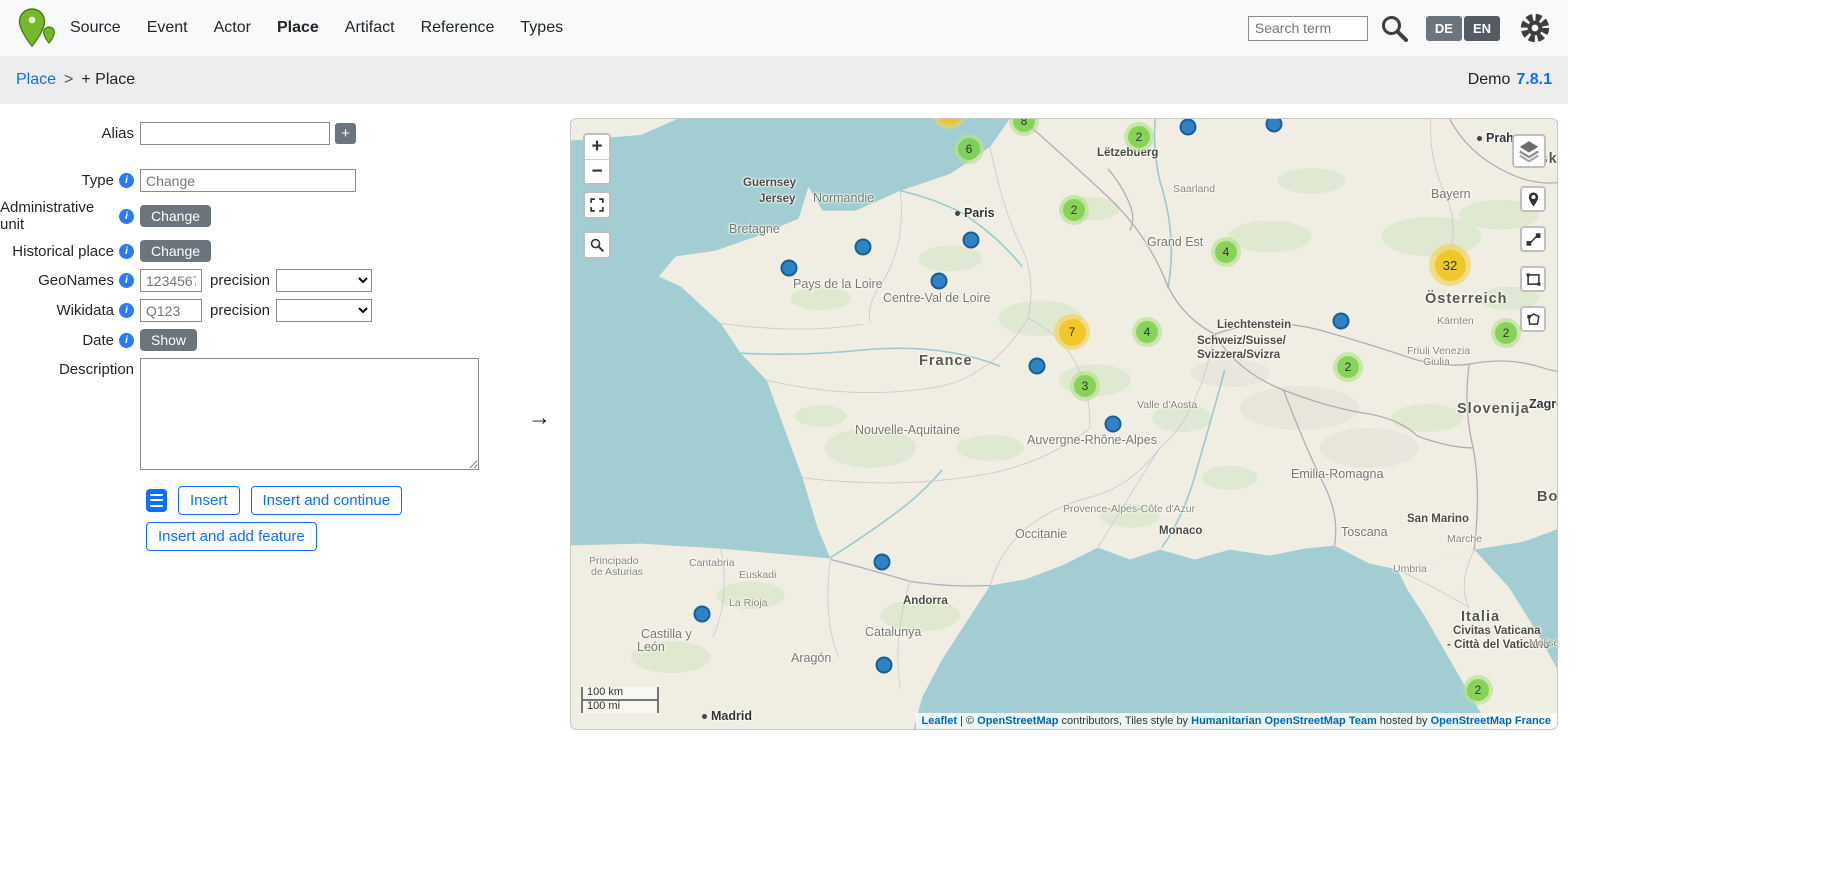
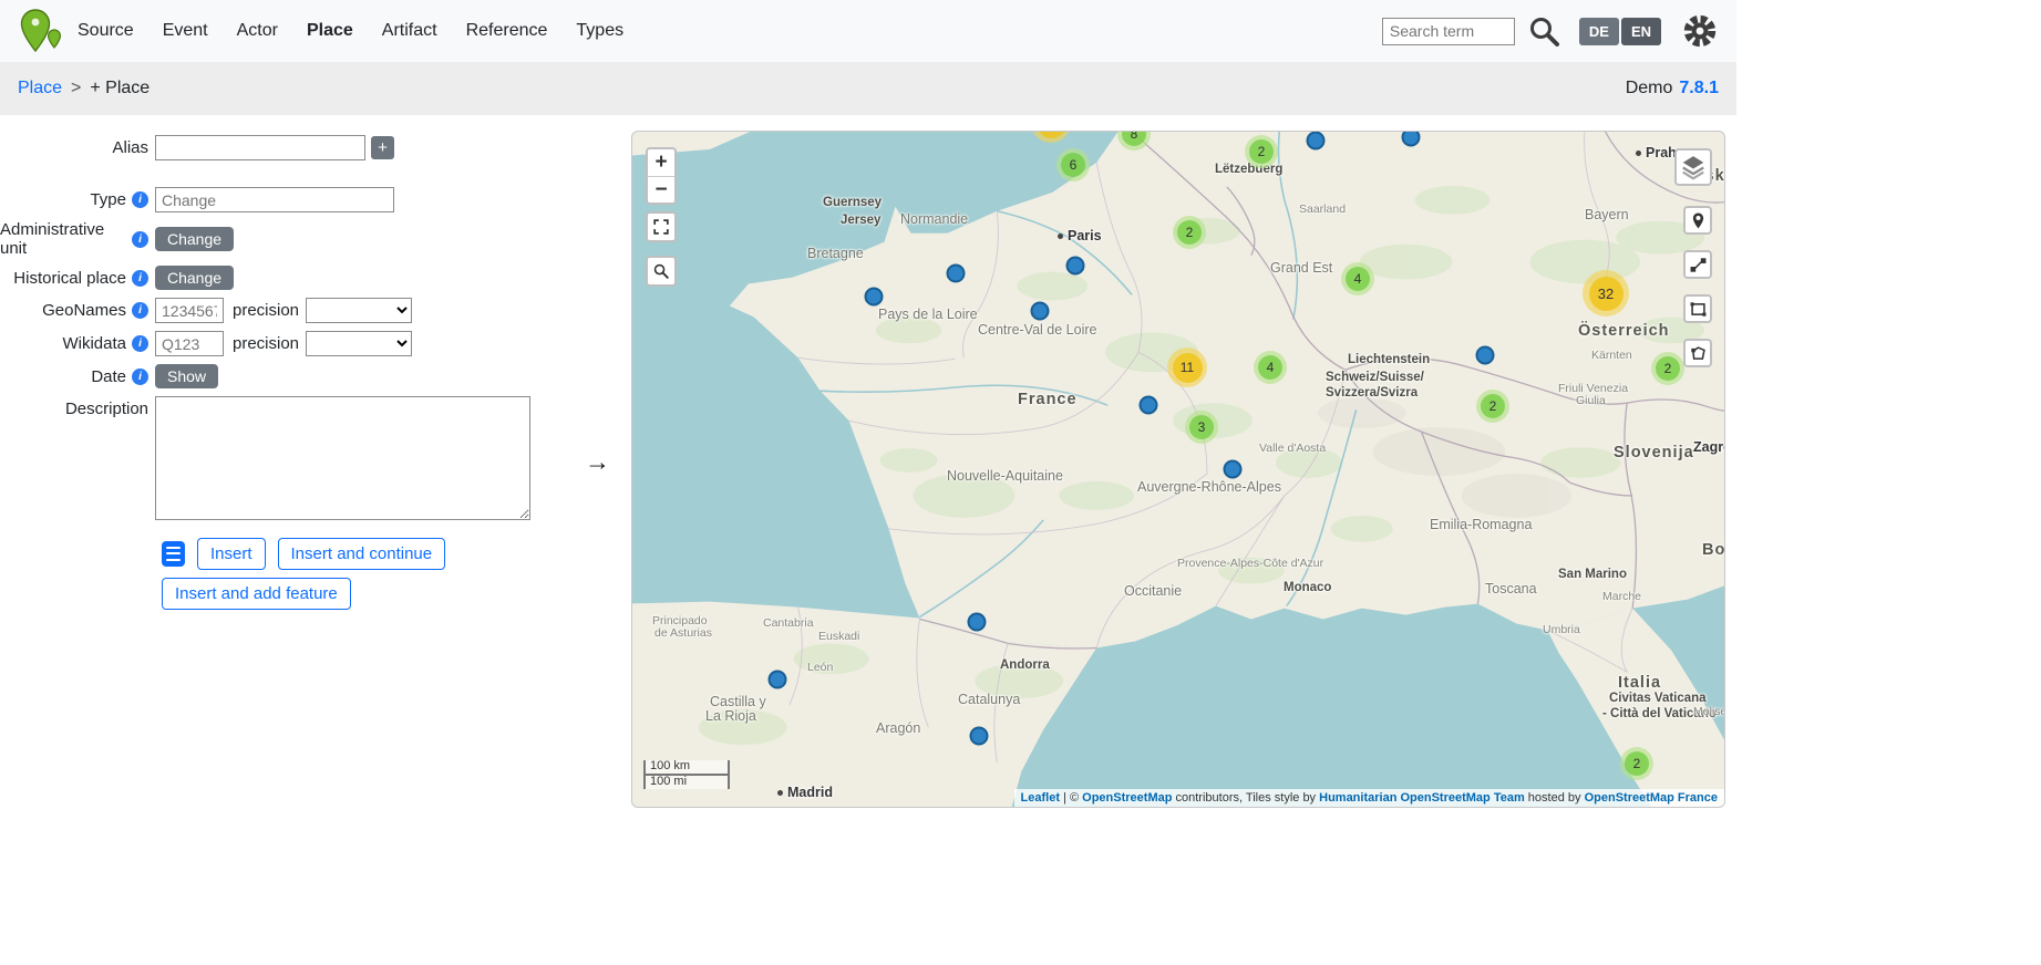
  Source
  Event
  Actor
  Place
  Artifact
  Reference
  Types
  Search term
  DE
  EN
  Place
  >
  + Place
  Demo
  7.8.1
  Alias
  +
  Type
  i
  Change
  Administrative unit
  i
  Change
  Historical place
  i
  Change
  GeoNames
  i
  123456
  precision
  Wikidata
  i
  Q123
  precision
  Date
  i
  Show
  Description
  Insert
  Insert and continue
  Insert and add feature
  →
  Guernsey
  Jersey
  Normandie
  Paris
  Bretagne
  Pays de la Loire
  Centre-Val de Loire
  France
  Nouvelle-Aquitaine
  Auvergne-Rhône-Alpes
  Provence-Alpes-Côte d'Azur
  Occitanie
  Monaco
  Andorra
  Madrid
  Lëtzebuerg
  Saarland
  Grand Est
  Liechtenstein
  Schweiz/Suisse/
  Svizzera/Svizra
  Österreich
  Bayern
  Prah
  Kärnten
  Slovenija
  Friuli Venezia
  Giulia
  Valle d'Aosta
  Emilia-Romagna
  San Marino
  Toscana
  Marche
  Umbria
  Italia
  Civitas Vaticana
  - Città del Vaticano
  Molise
  Principado
  de Asturias
  Cantabria
  Euskadi
- La Rioja
+ León
  Castilla y
- León
+ La Rioja
  Aragón
  Catalunya
  8
  6
  2
  2
  4
  32
- 7
+ 11
  4
  2
  3
  2
  2
  +
  −
  100 km
  100 mi
  Leaflet | © OpenStreetMap contributors, Tiles style by Humanitarian OpenStreetMap Team hosted by OpenStreetMap France
